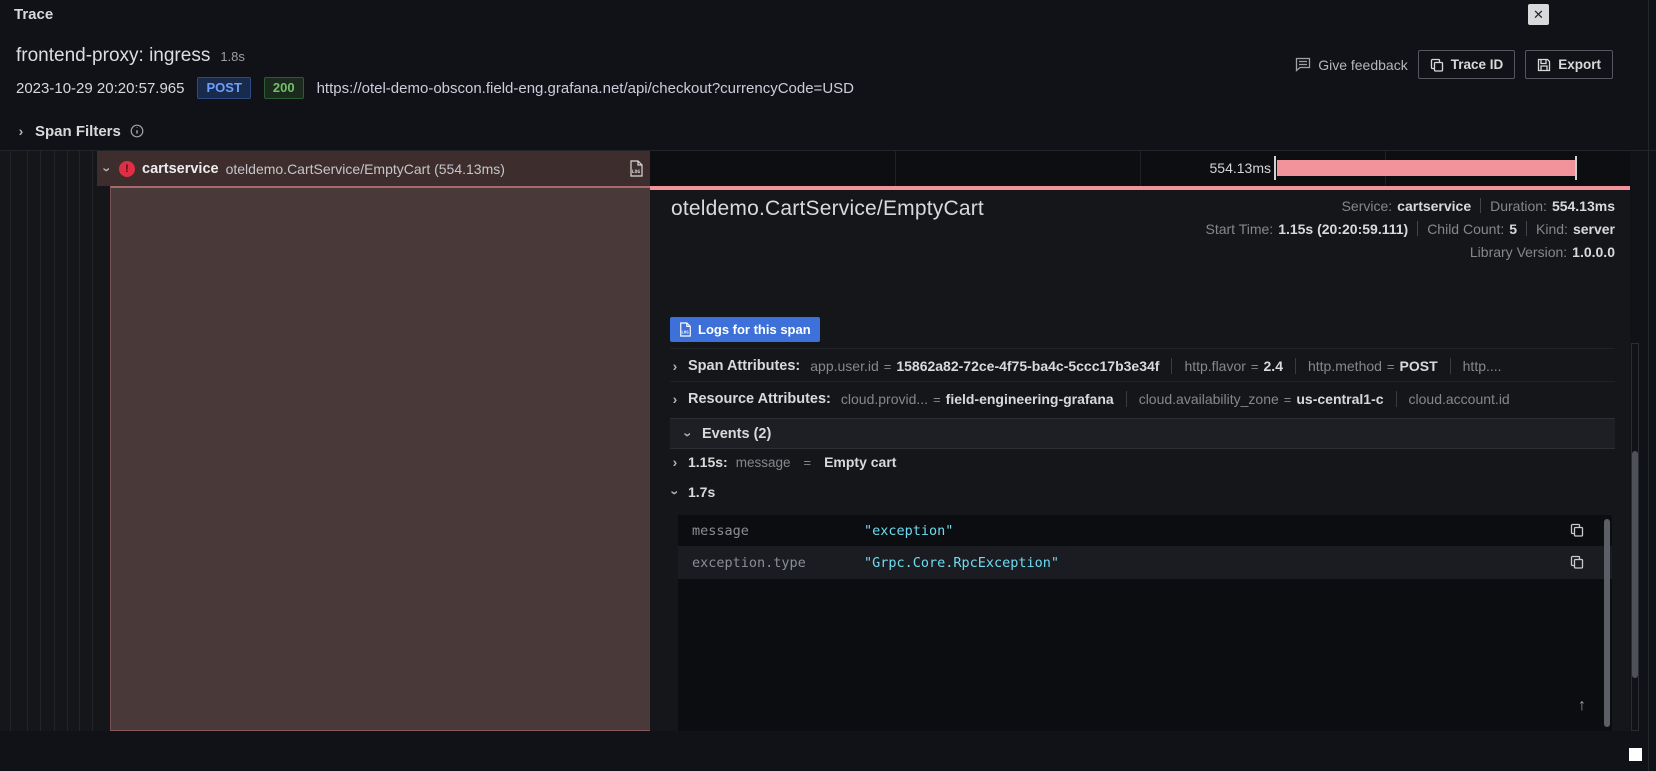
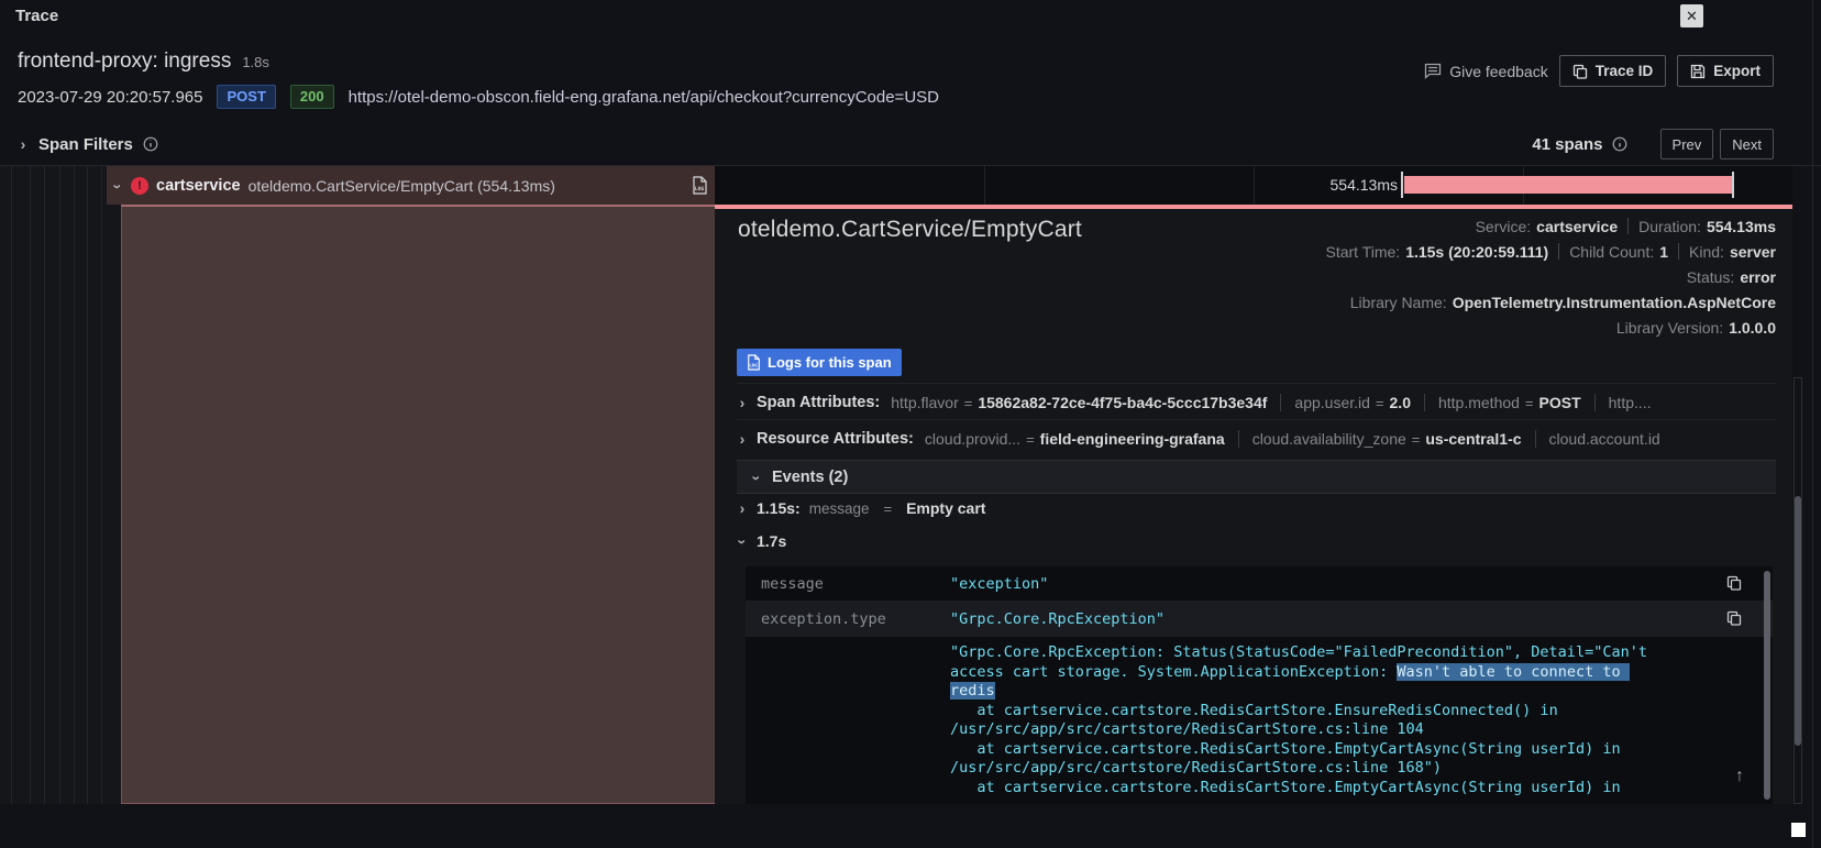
  Trace
  ✕
  frontend-proxy: ingress
  1.8s
  Give feedback
  Trace ID
  Export
- 2023-10-29 20:20:57.965
+ 2023-07-29 20:20:57.965
  POST
  200
  https://otel-demo-obscon.field-eng.grafana.net/api/checkout?currencyCode=USD
  ›
  Span Filters
+ 41 spans
+ Prev
+ Next
  !
  cartservice
  oteldemo.CartService/EmptyCart (554.13ms)
  554.13ms
  oteldemo.CartService/EmptyCart
  Service:
  cartservice
  Duration:
  554.13ms
  Start Time:
  1.15s (20:20:59.111)
  Child Count:
- 5
+ 1
  Kind:
  server
+ Status:
+ error
+ Library Name:
+ OpenTelemetry.Instrumentation.AspNetCore
  Library Version:
  1.0.0.0
  Logs for this span
  ›
  Span Attributes:
- app.user.id
+ http.flavor
  =
  15862a82-72ce-4f75-ba4c-5ccc17b3e34f
- http.flavor
+ app.user.id
  =
- 2.4
+ 2.0
  http.method
  =
  POST
  http....
  ›
  Resource Attributes:
  cloud.provid...
  =
  field-engineering-grafana
  cloud.availability_zone
  =
  us-central1-c
  cloud.account.id
  Events (2)
  ›
  1.15s:
  message
  =
  Empty cart
  1.7s
  message
  "exception"
  exception.type
  "Grpc.Core.RpcException"
+ "Grpc.Core.RpcException: Status(StatusCode="FailedPrecondition", Detail="Can't access cart storage. System.ApplicationException: Wasn't able to connect to redis
+ at cartservice.cartstore.RedisCartStore.EnsureRedisConnected() in /usr/src/app/src/cartstore/RedisCartStore.cs:line 104
+ at cartservice.cartstore.RedisCartStore.EmptyCartAsync(String userId) in /usr/src/app/src/cartstore/RedisCartStore.cs:line 168")
+ at cartservice.cartstore.RedisCartStore.EmptyCartAsync(String userId) in
  ↑
